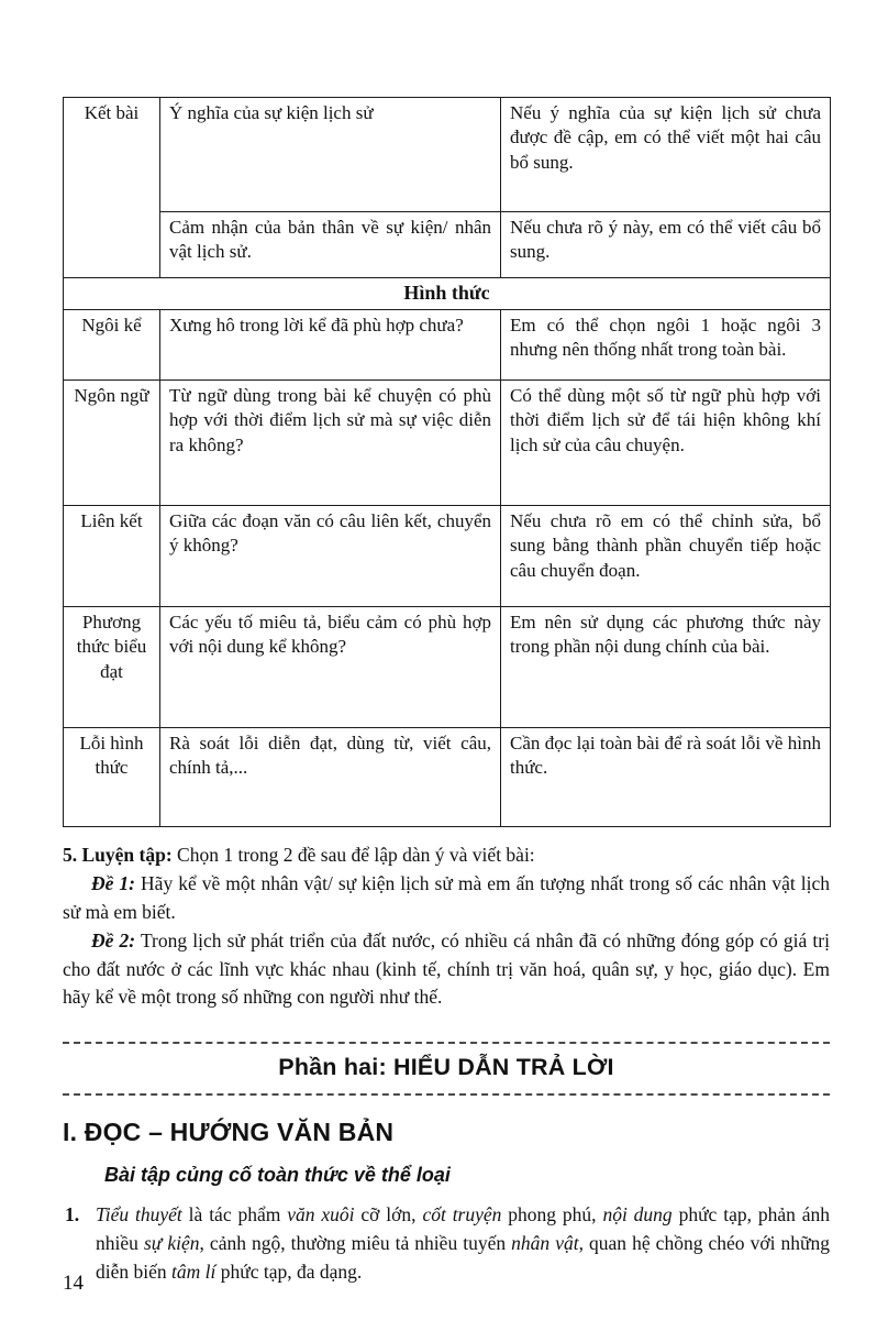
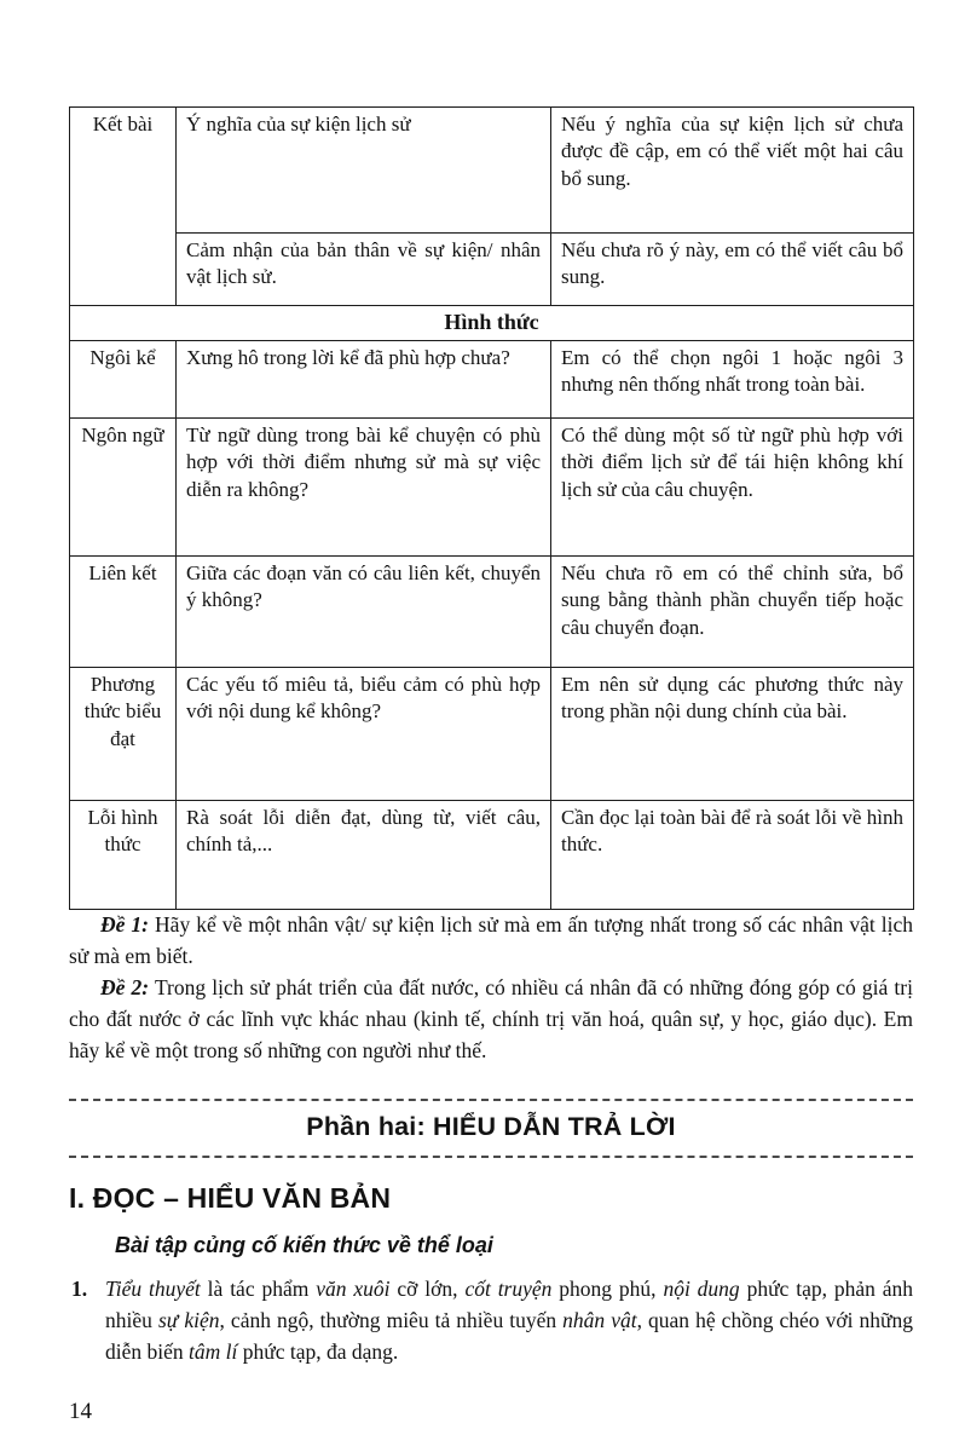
  Kết bài	Ý nghĩa của sự kiện lịch sử	Nếu ý nghĩa của sự kiện lịch sử chưa được đề cập, em có thể viết một hai câu bổ sung.
  Cảm nhận của bản thân về sự kiện/ nhân vật lịch sử.	Nếu chưa rõ ý này, em có thể viết câu bổ sung.
  Hình thức
  Ngôi kể	Xưng hô trong lời kể đã phù hợp chưa?	Em có thể chọn ngôi 1 hoặc ngôi 3 nhưng nên thống nhất trong toàn bài.
- Ngôn ngữ	Từ ngữ dùng trong bài kể chuyện có phù hợp với thời điểm lịch sử mà sự việc diễn ra không?	Có thể dùng một số từ ngữ phù hợp với thời điểm lịch sử để tái hiện không khí lịch sử của câu chuyện.
+ Ngôn ngữ	Từ ngữ dùng trong bài kể chuyện có phù hợp với thời điểm nhưng sử mà sự việc diễn ra không?	Có thể dùng một số từ ngữ phù hợp với thời điểm lịch sử để tái hiện không khí lịch sử của câu chuyện.
  Liên kết	Giữa các đoạn văn có câu liên kết, chuyển ý không?	Nếu chưa rõ em có thể chỉnh sửa, bổ sung bằng thành phần chuyển tiếp hoặc câu chuyển đoạn.
  Phương thức biểu đạt	Các yếu tố miêu tả, biểu cảm có phù hợp với nội dung kể không?	Em nên sử dụng các phương thức này trong phần nội dung chính của bài.
  Lỗi hình thức	Rà soát lỗi diễn đạt, dùng từ, viết câu, chính tả,...	Cần đọc lại toàn bài để rà soát lỗi về hình thức.
- 5. Luyện tập: Chọn 1 trong 2 đề sau để lập dàn ý và viết bài:
  Đề 1: Hãy kể về một nhân vật/ sự kiện lịch sử mà em ấn tượng nhất trong số các nhân vật lịch sử mà em biết.
  Đề 2: Trong lịch sử phát triển của đất nước, có nhiều cá nhân đã có những đóng góp có giá trị cho đất nước ở các lĩnh vực khác nhau (kinh tế, chính trị văn hoá, quân sự, y học, giáo dục). Em hãy kể về một trong số những con người như thế.
  Phần hai: HIỂU DẪN TRẢ LỜI
- I. ĐỌC – HƯỚNG VĂN BẢN
+ I. ĐỌC – HIỂU VĂN BẢN
- Bài tập củng cố toàn thức về thể loại
+ Bài tập củng cố kiến thức về thể loại
  1.
  Tiểu thuyết là tác phẩm văn xuôi cỡ lớn, cốt truyện phong phú, nội dung phức tạp, phản ánh nhiều sự kiện, cảnh ngộ, thường miêu tả nhiều tuyến nhân vật, quan hệ chồng chéo với những diễn biến tâm lí phức tạp, đa dạng.
  14
